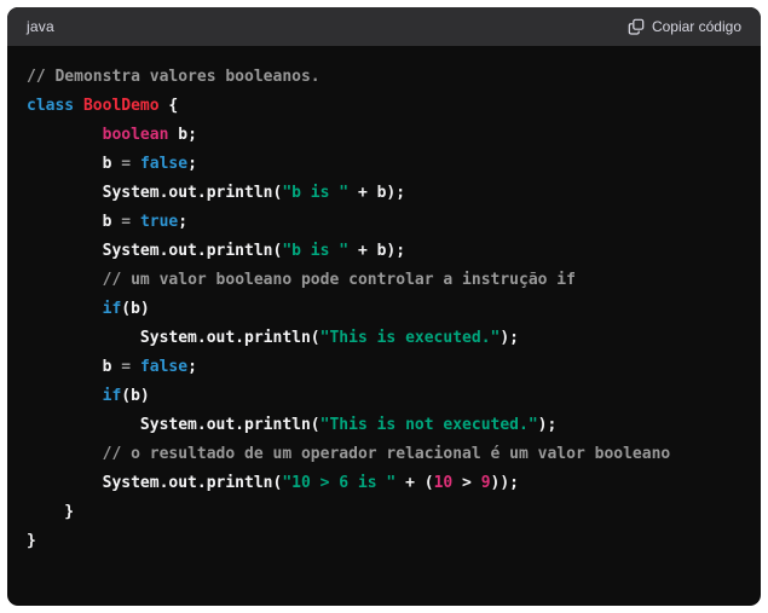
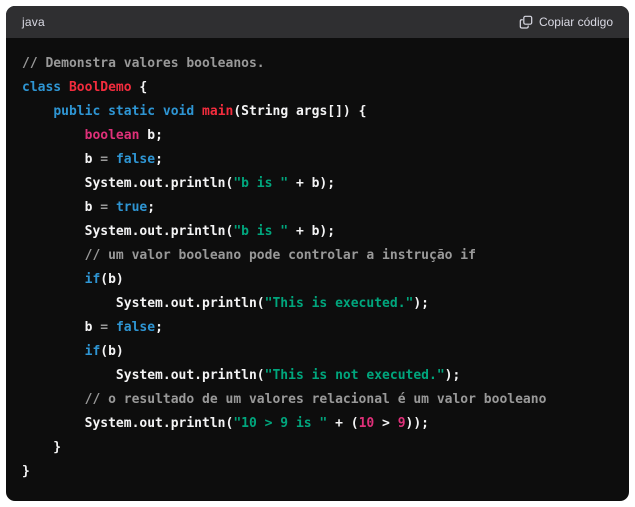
  java
  Copiar código
  // Demonstra valores booleanos.
  class BoolDemo {
+ public static void main(String args[]) {
  boolean b;
  b = false;
  System.out.println("b is " + b);
  b = true;
  System.out.println("b is " + b);
  // um valor booleano pode controlar a instrução if
  if(b)
  System.out.println("This is executed.");
  b = false;
  if(b)
  System.out.println("This is not executed.");
- // o resultado de um operador relacional é um valor booleano
+ // o resultado de um valores relacional é um valor booleano
- System.out.println("10 > 6 is " + (10 > 9));
+ System.out.println("10 > 9 is " + (10 > 9));
  }
  }
